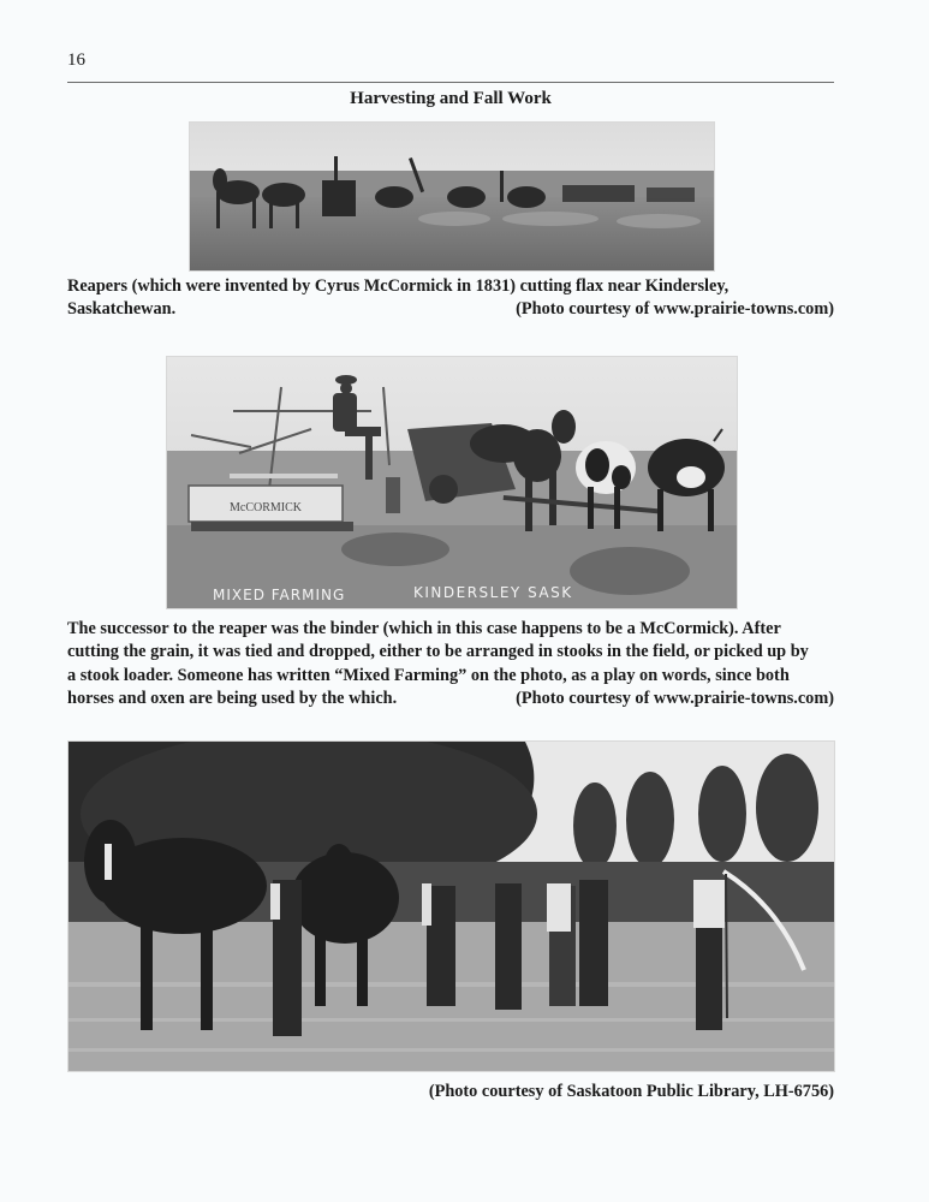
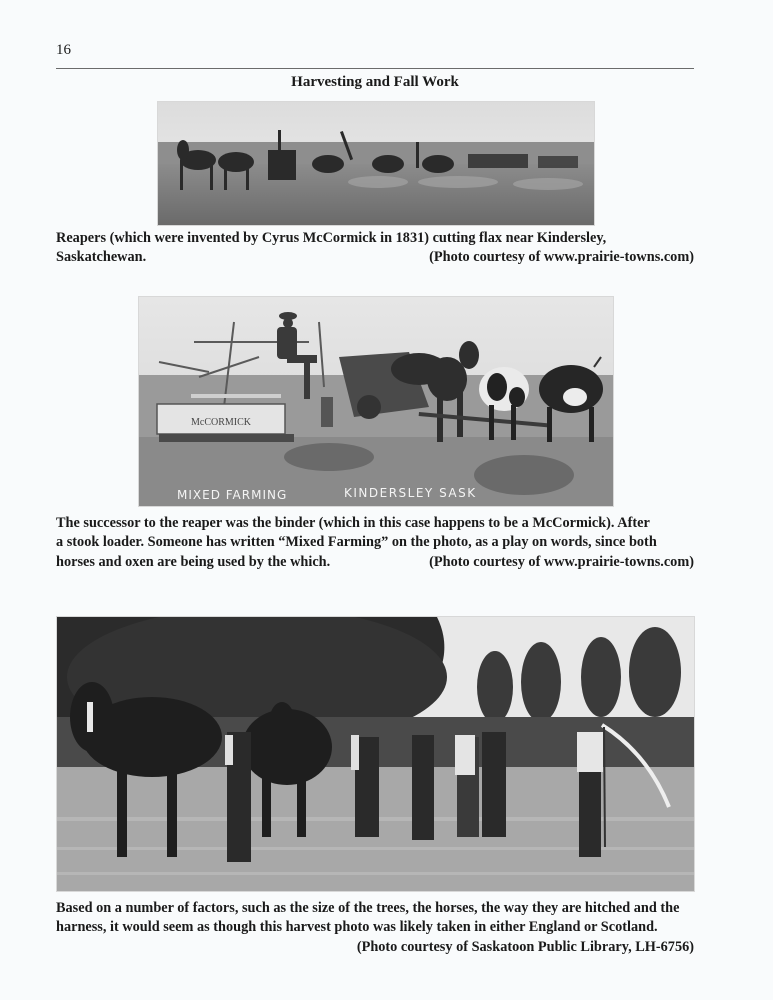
  16
  Harvesting and Fall Work
  Reapers (which were invented by Cyrus McCormick in 1831) cutting flax near Kindersley,
  Saskatchewan.
  (Photo courtesy of www.prairie-towns.com)
  McCORMICK
  MIXED FARMING
  KINDERSLEY SASK
  The successor to the reaper was the binder (which in this case happens to be a McCormick). After
- cutting the grain, it was tied and dropped, either to be arranged in stooks in the field, or picked up by
  a stook loader. Someone has written “Mixed Farming” on the photo, as a play on words, since both
  horses and oxen are being used by the which.
  (Photo courtesy of www.prairie-towns.com)
+ Based on a number of factors, such as the size of the trees, the horses, the way they are hitched and the
+ harness, it would seem as though this harvest photo was likely taken in either England or Scotland.
  (Photo courtesy of Saskatoon Public Library, LH-6756)
